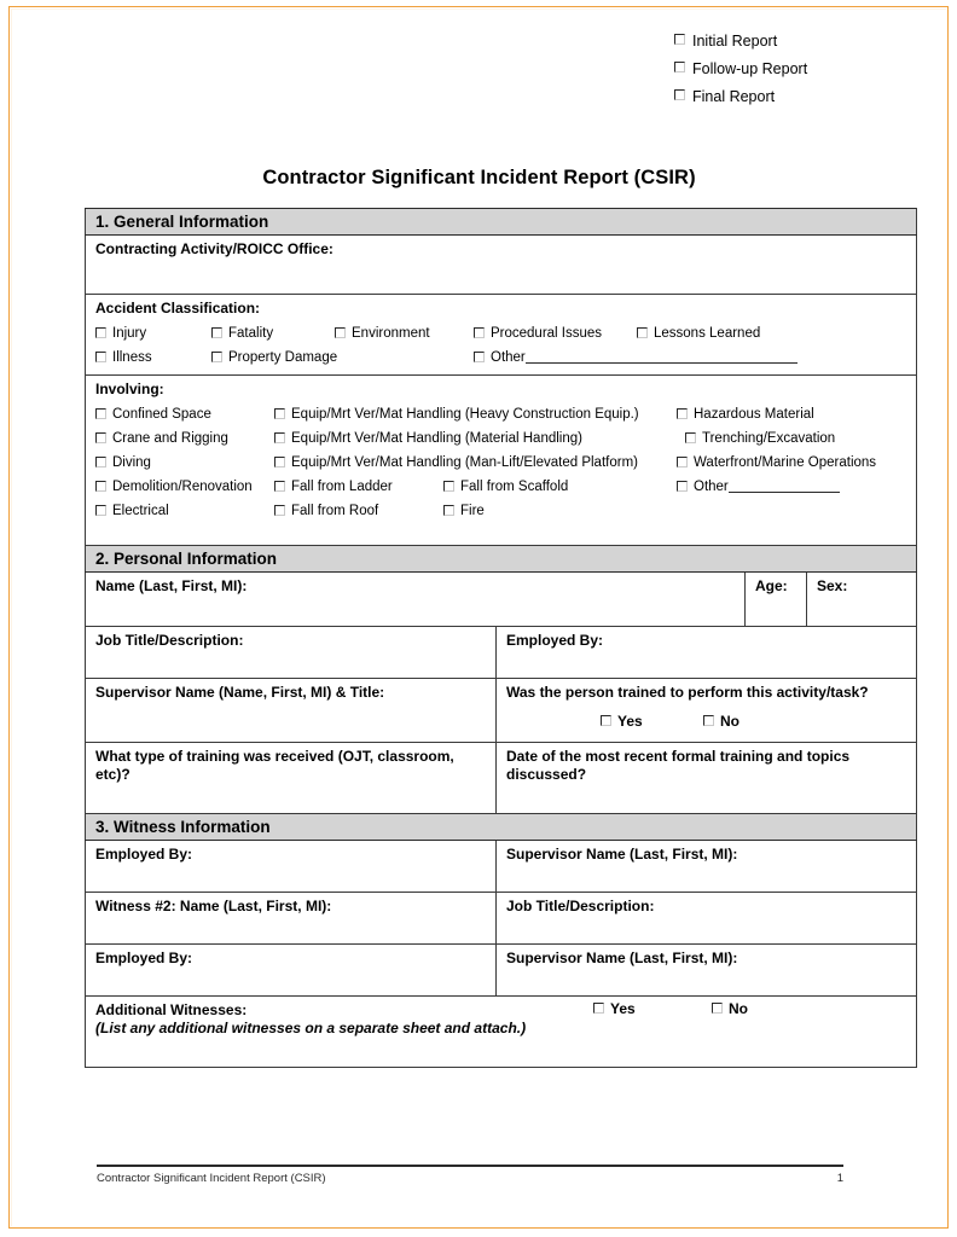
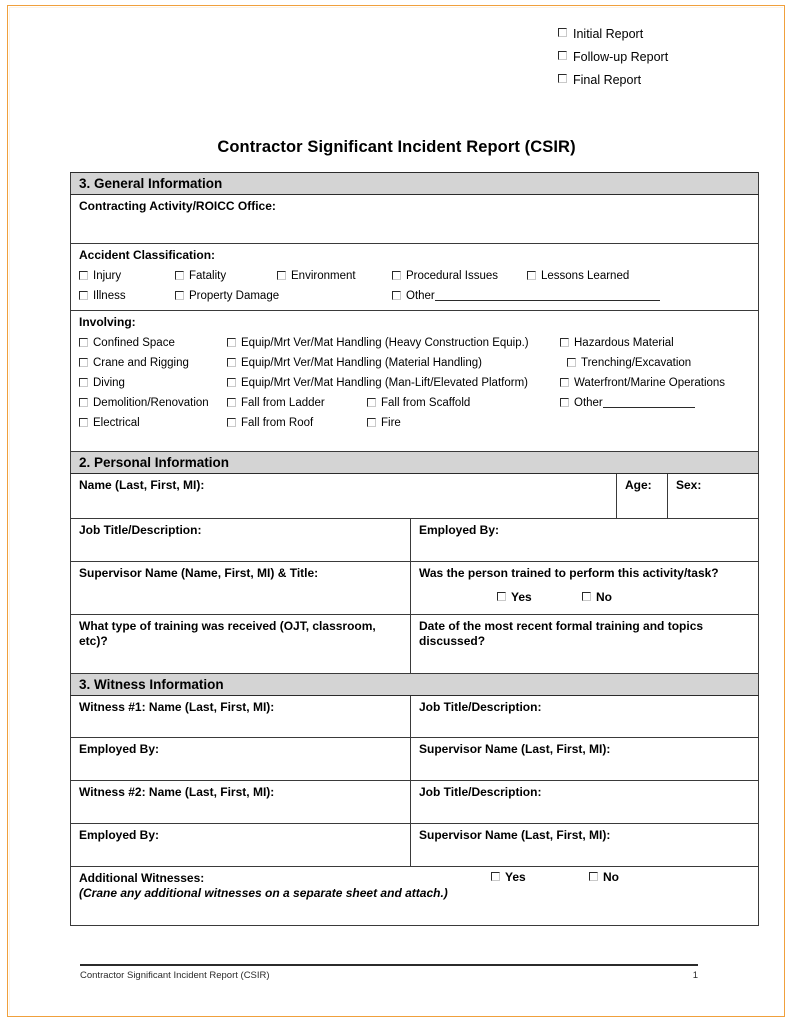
  Initial Report
  Follow-up Report
  Final Report
  Contractor Significant Incident Report (CSIR)
- 1. General Information
+ 3. General Information
  Contracting Activity/ROICC Office:
  Accident Classification: Injury Fatality Environment Procedural Issues Lessons Learned Illness Property Damage Other
  Involving: Confined Space Equip/Mrt Ver/Mat Handling (Heavy Construction Equip.) Hazardous Material Crane and Rigging Equip/Mrt Ver/Mat Handling (Material Handling) Trenching/Excavation Diving Equip/Mrt Ver/Mat Handling (Man-Lift/Elevated Platform) Waterfront/Marine Operations Demolition/Renovation Fall from Ladder Fall from Scaffold Other Electrical Fall from Roof Fire
  2. Personal Information
  Name (Last, First, MI):	Age:	Sex:
  Job Title/Description:	Employed By:
  Supervisor Name (Name, First, MI) & Title:	Was the person trained to perform this activity/task? Yes No
  What type of training was received (OJT, classroom, etc)?	Date of the most recent formal training and topics discussed?
  3. Witness Information
+ Witness #1: Name (Last, First, MI):	Job Title/Description:
  Employed By:	Supervisor Name (Last, First, MI):
  Witness #2: Name (Last, First, MI):	Job Title/Description:
  Employed By:	Supervisor Name (Last, First, MI):
- Additional Witnesses: (List any additional witnesses on a separate sheet and attach.) Yes No
+ Additional Witnesses: (Crane any additional witnesses on a separate sheet and attach.) Yes No
  Contractor Significant Incident Report (CSIR)
  1
